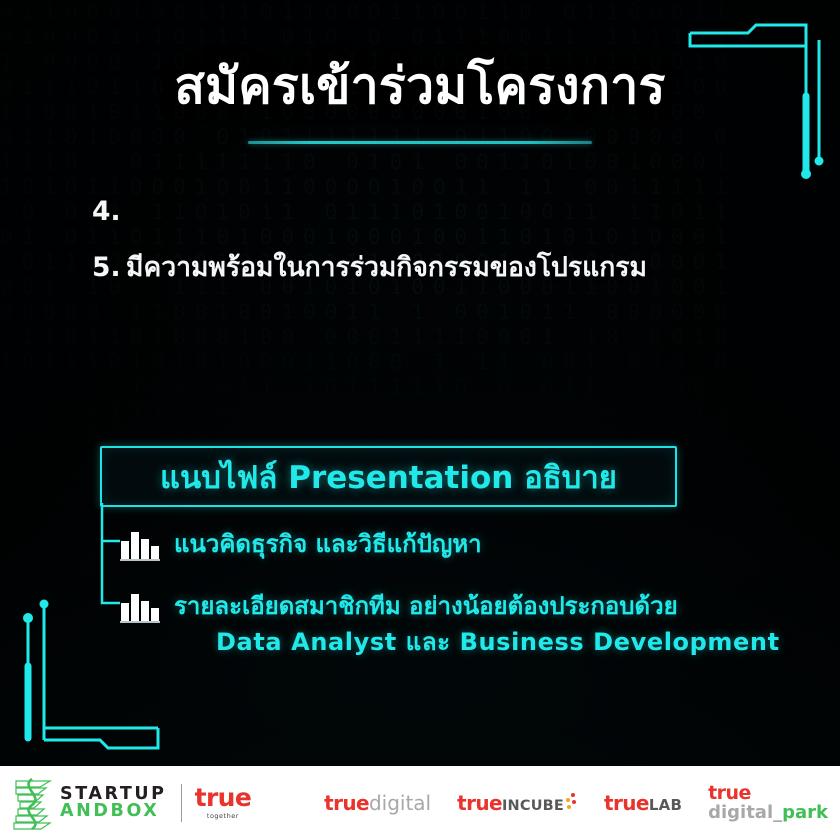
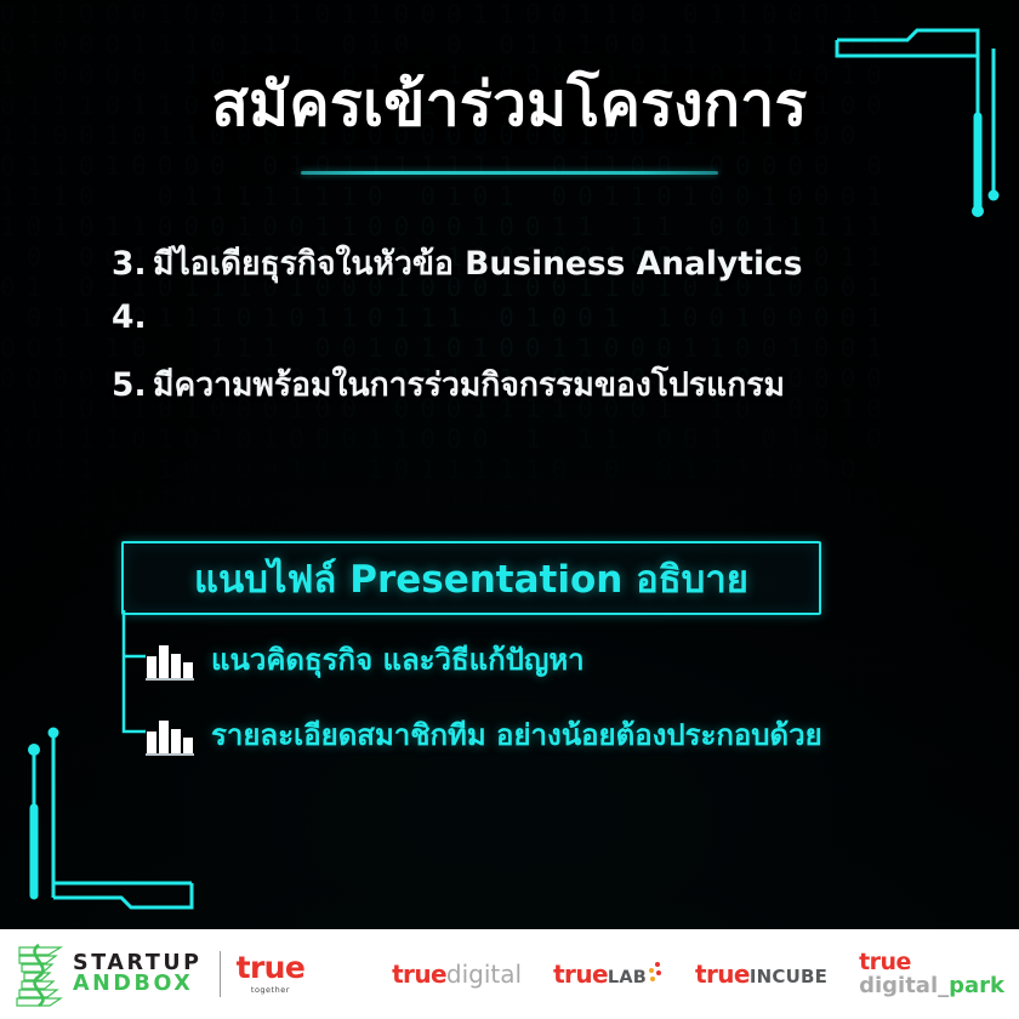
  สมัครเข้าร่วมโครงการ
+ 3.
+ มีไอเดียธุรกิจในหัวข้อ Business Analytics
  4.
  5.
  มีความพร้อมในการร่วมกิจกรรมของโปรแกรม
  แนบไฟล์ Presentation อธิบาย
  แนวคิดธุรกิจ และวิธีแก้ปัญหา
  รายละเอียดสมาชิกทีม อย่างน้อยต้องประกอบด้วย
- Data Analyst และ Business Development
  STARTUP
  ANDBOX
  true
  together
  true
  digital
  true
- INCUBE
+ LAB
  true
- LAB
+ INCUBE
  true
  digital_park
